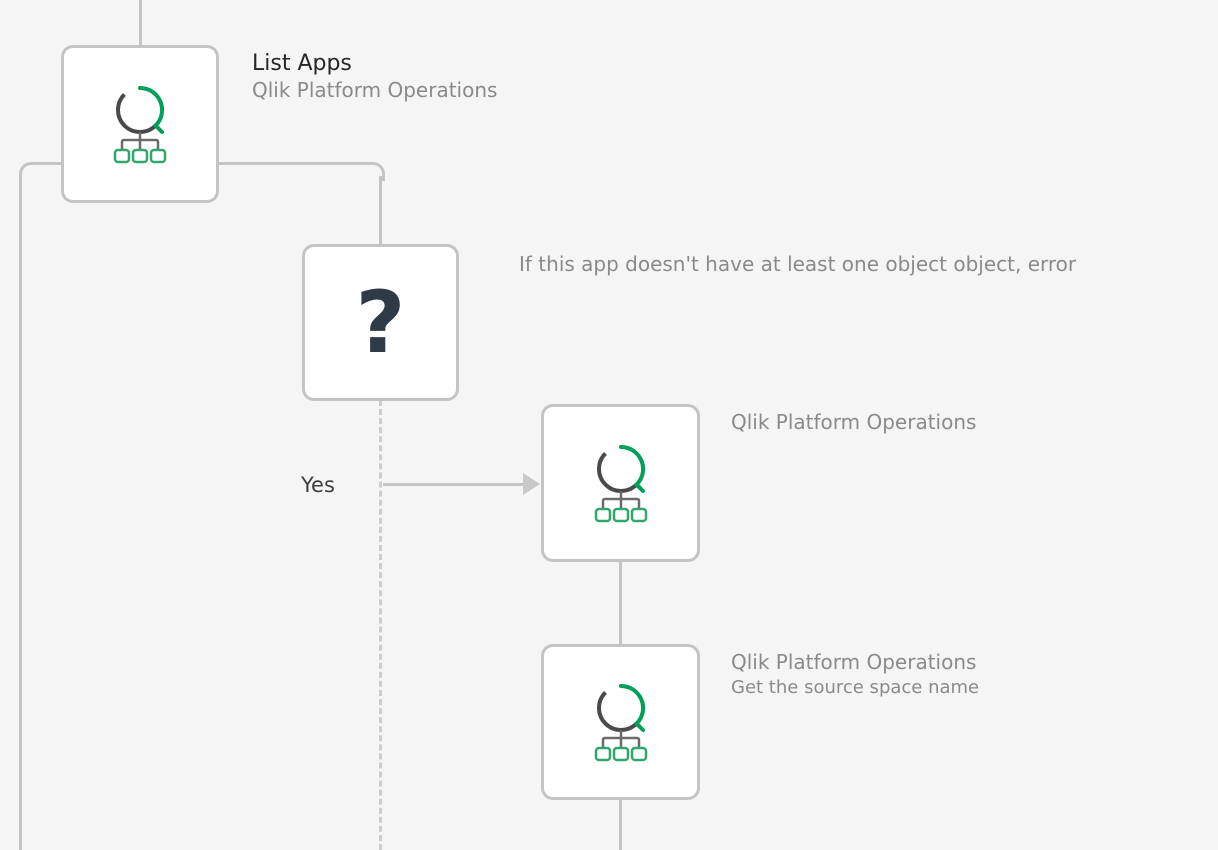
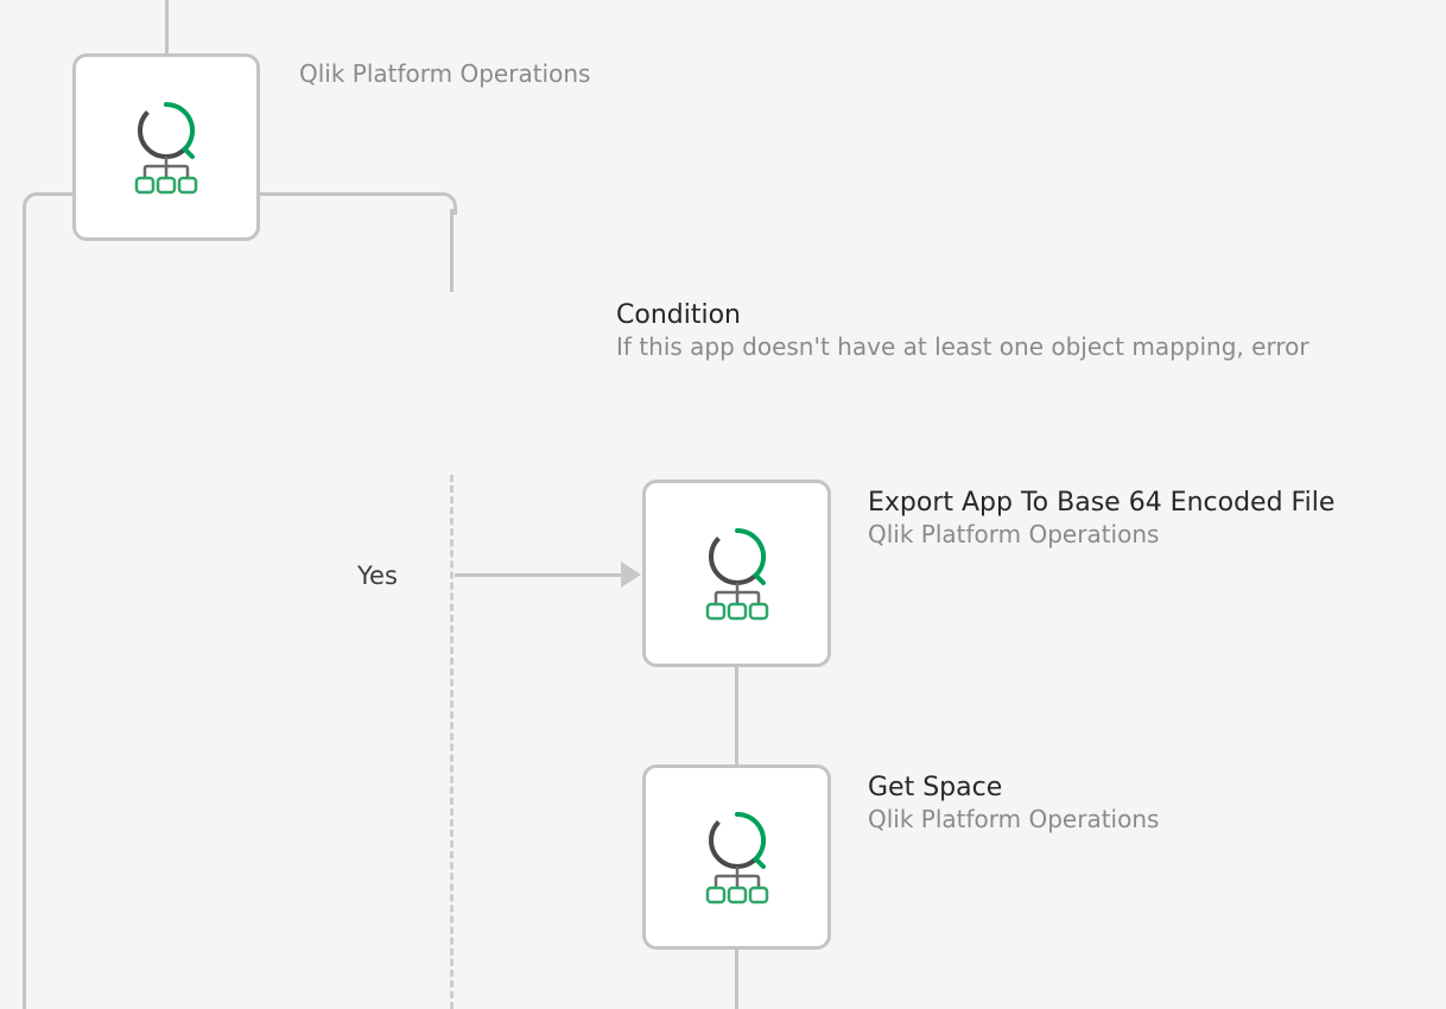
- ?
- List Apps
  Qlik Platform Operations
+ Condition
- If this app doesn't have at least one object object, error
+ If this app doesn't have at least one object mapping, error
+ Export App To Base 64 Encoded File
  Qlik Platform Operations
+ Get Space
  Qlik Platform Operations
- Get the source space name
  Yes
